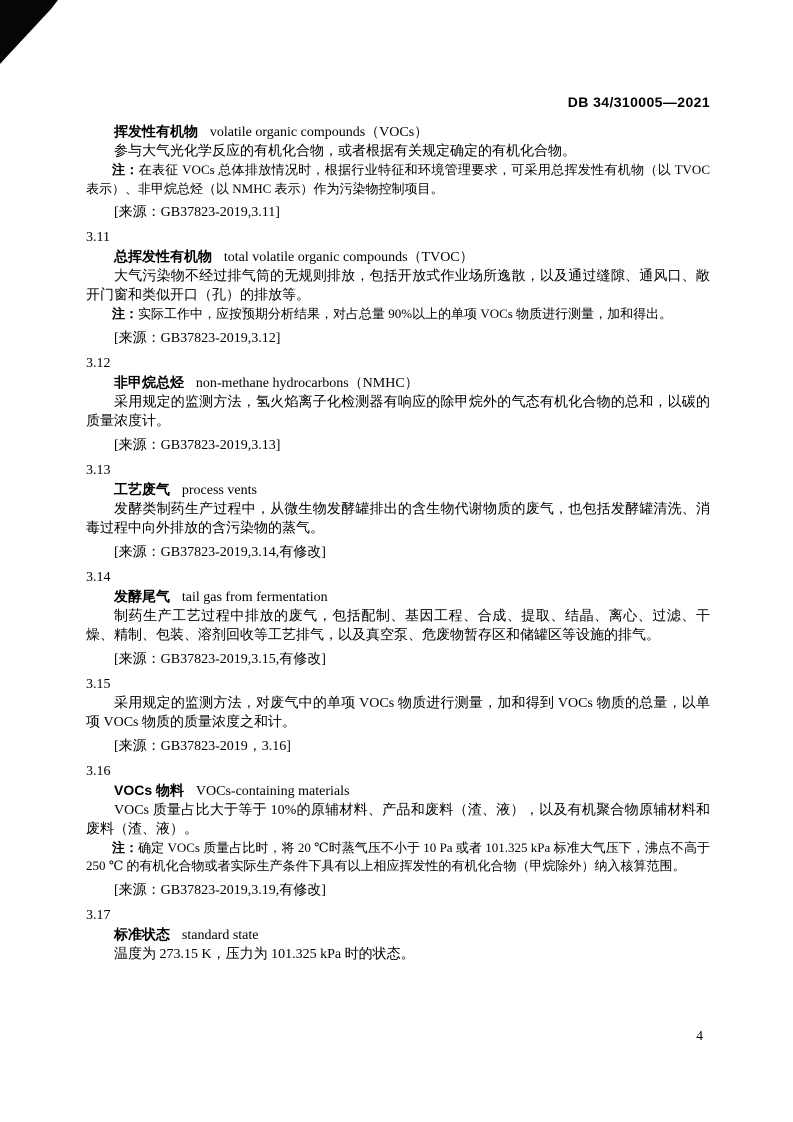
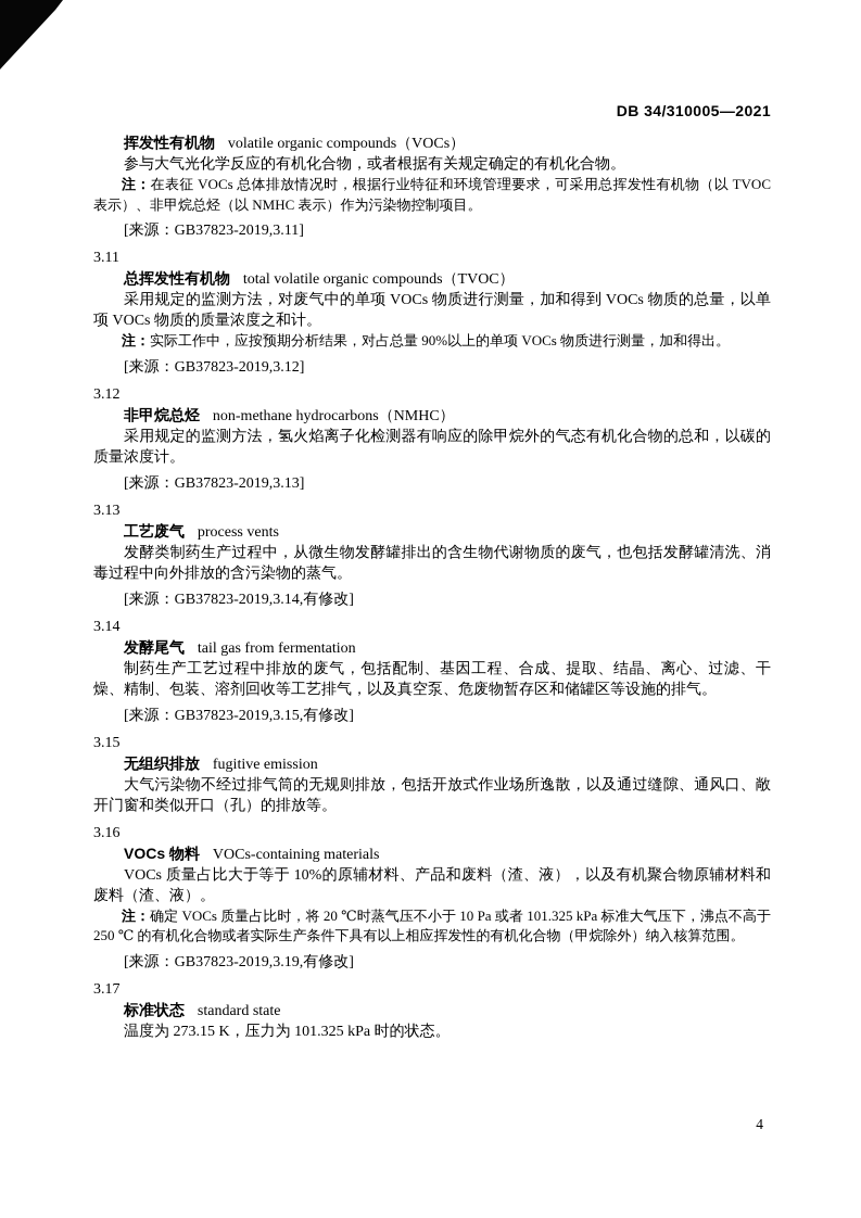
  DB 34/310005—2021
  挥发性有机物 volatile organic compounds（VOCs）
  参与大气光化学反应的有机化合物，或者根据有关规定确定的有机化合物。
  注：在表征 VOCs 总体排放情况时，根据行业特征和环境管理要求，可采用总挥发性有机物（以 TVOC 表示）、非甲烷总烃（以 NMHC 表示）作为污染物控制项目。
  [来源：GB37823-2019,3.11]
  3.11
  总挥发性有机物 total volatile organic compounds（TVOC）
- 大气污染物不经过排气筒的无规则排放，包括开放式作业场所逸散，以及通过缝隙、通风口、敞开门窗和类似开口（孔）的排放等。
+ 采用规定的监测方法，对废气中的单项 VOCs 物质进行测量，加和得到 VOCs 物质的总量，以单项 VOCs 物质的质量浓度之和计。
  注：实际工作中，应按预期分析结果，对占总量 90%以上的单项 VOCs 物质进行测量，加和得出。
  [来源：GB37823-2019,3.12]
  3.12
  非甲烷总烃 non-methane hydrocarbons（NMHC）
  采用规定的监测方法，氢火焰离子化检测器有响应的除甲烷外的气态有机化合物的总和，以碳的质量浓度计。
  [来源：GB37823-2019,3.13]
  3.13
  工艺废气 process vents
  发酵类制药生产过程中，从微生物发酵罐排出的含生物代谢物质的废气，也包括发酵罐清洗、消毒过程中向外排放的含污染物的蒸气。
  [来源：GB37823-2019,3.14,有修改]
  3.14
  发酵尾气 tail gas from fermentation
  制药生产工艺过程中排放的废气，包括配制、基因工程、合成、提取、结晶、离心、过滤、干燥、精制、包装、溶剂回收等工艺排气，以及真空泵、危废物暂存区和储罐区等设施的排气。
  [来源：GB37823-2019,3.15,有修改]
  3.15
+ 无组织排放 fugitive emission
- 采用规定的监测方法，对废气中的单项 VOCs 物质进行测量，加和得到 VOCs 物质的总量，以单项 VOCs 物质的质量浓度之和计。
+ 大气污染物不经过排气筒的无规则排放，包括开放式作业场所逸散，以及通过缝隙、通风口、敞开门窗和类似开口（孔）的排放等。
- [来源：GB37823-2019，3.16]
  3.16
  VOCs 物料 VOCs-containing materials
  VOCs 质量占比大于等于 10%的原辅材料、产品和废料（渣、液），以及有机聚合物原辅材料和废料（渣、液）。
  注：确定 VOCs 质量占比时，将 20 ℃时蒸气压不小于 10 Pa 或者 101.325 kPa 标准大气压下，沸点不高于 250 ℃ 的有机化合物或者实际生产条件下具有以上相应挥发性的有机化合物（甲烷除外）纳入核算范围。
  [来源：GB37823-2019,3.19,有修改]
  3.17
  标准状态 standard state
  温度为 273.15 K，压力为 101.325 kPa 时的状态。
  4
